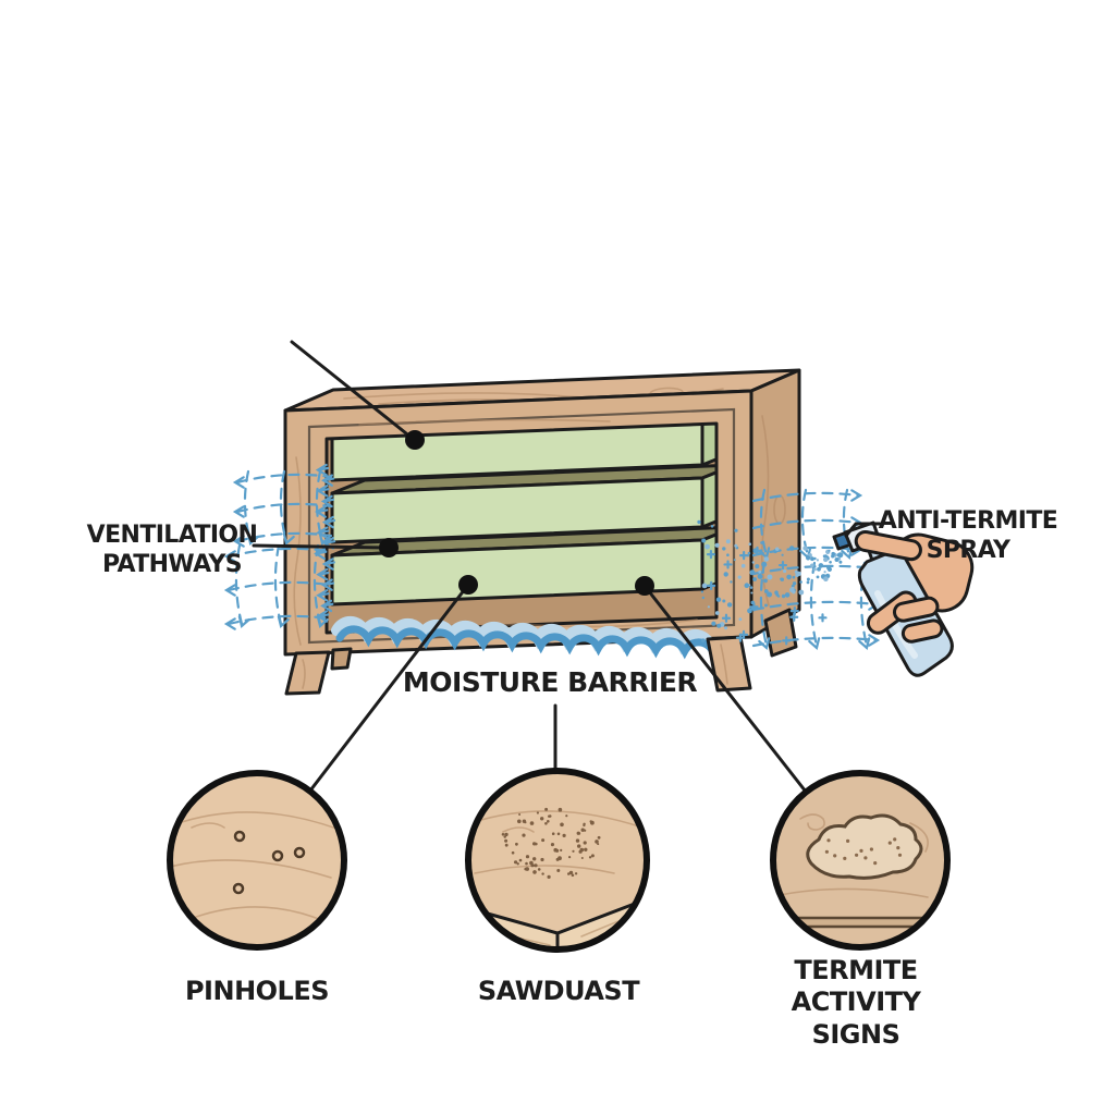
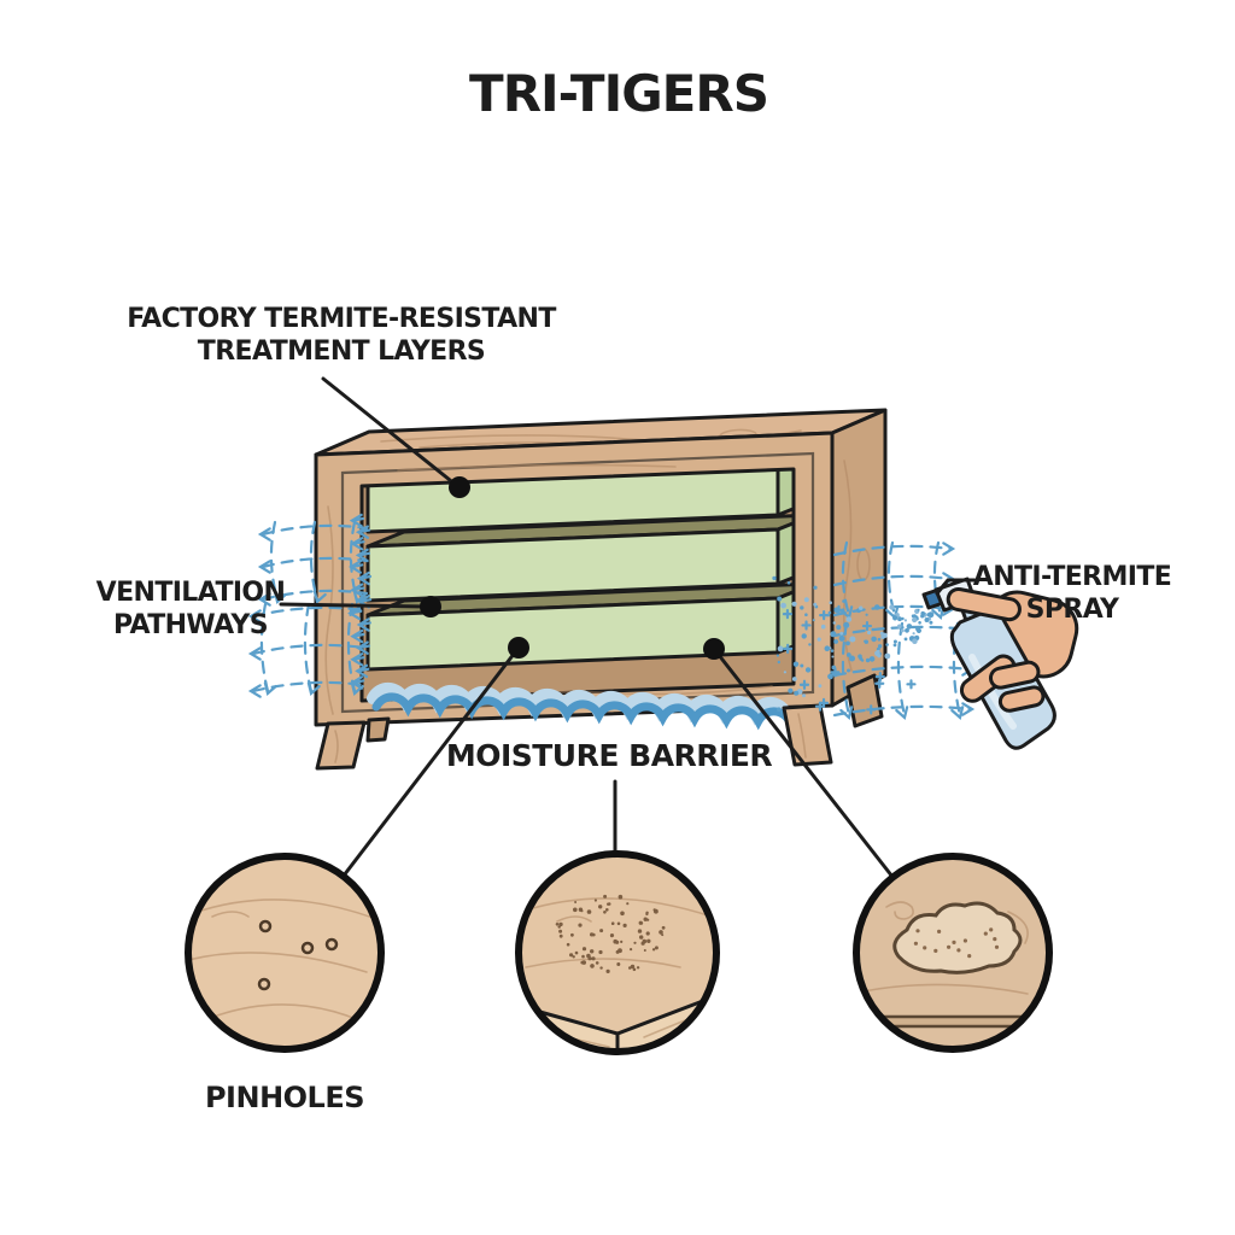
+ TRI-TIGERS
+ FACTORY TERMITE-RESISTANT
+ TREATMENT LAYERS
  VENTILATION
  PATHWAYS
  ANTI-TERMITE
  SPRAY
  MOISTURE BARRIER
  PINHOLES
- SAWDUAST
- TERMITE
- ACTIVITY
- SIGNS
